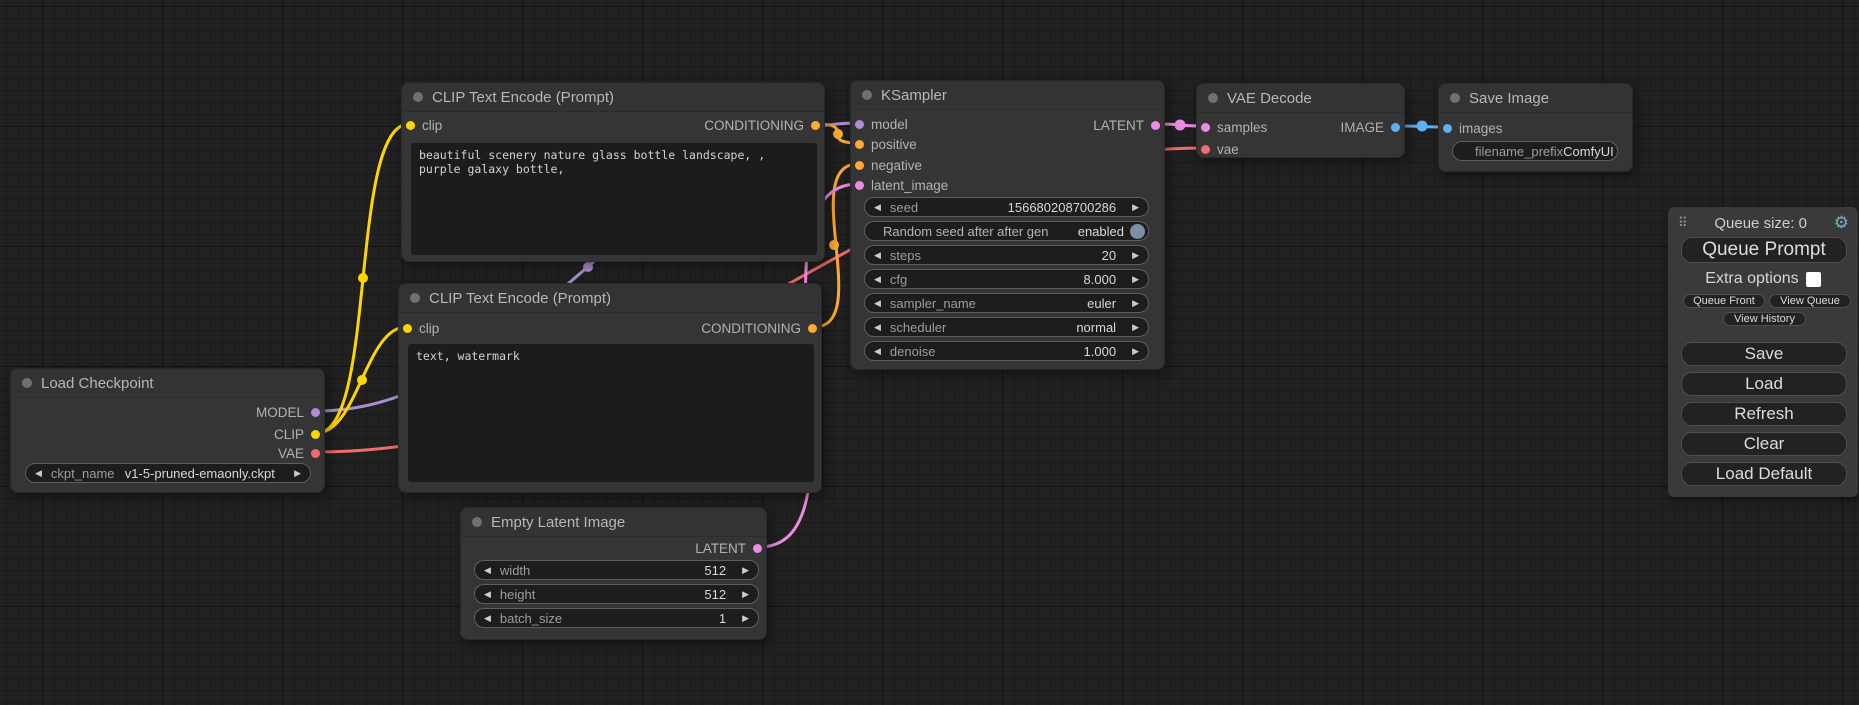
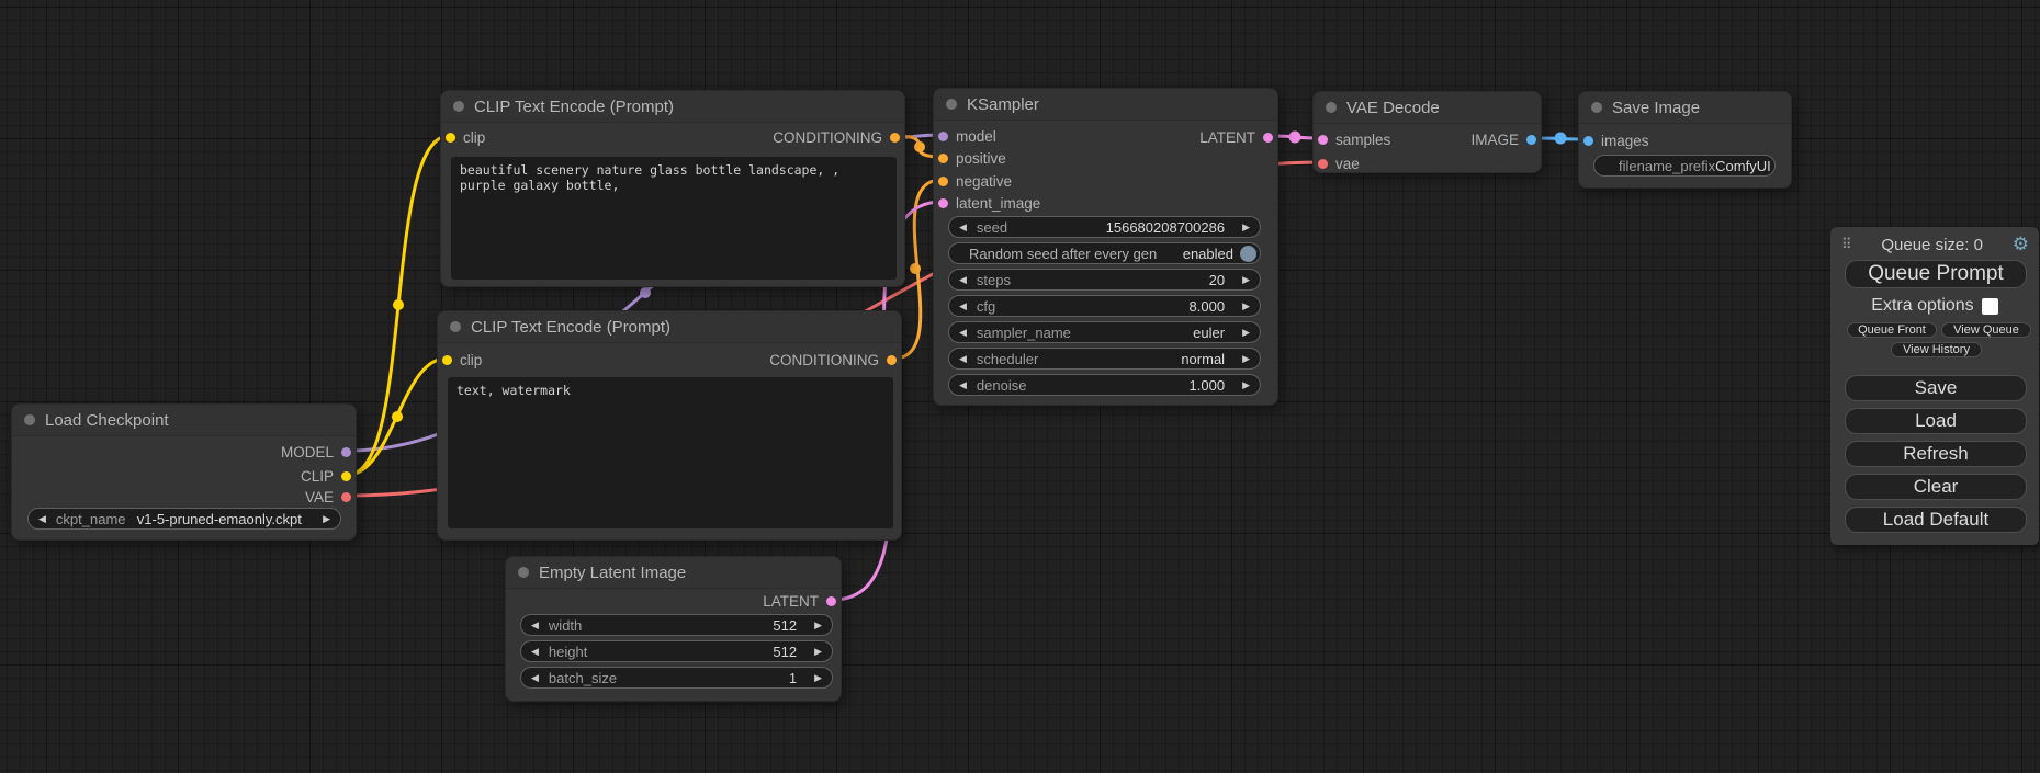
  Load Checkpoint
  MODEL
  CLIP
  VAE
  ◀
  ckpt_name
  v1-5-pruned-emaonly.ckpt
  ▶
  CLIP Text Encode (Prompt)
  clip
  CONDITIONING
  beautiful scenery nature glass bottle landscape, , purple galaxy bottle,
  CLIP Text Encode (Prompt)
  clip
  CONDITIONING
  text, watermark
  Empty Latent Image
  LATENT
  ◀
  width
  512
  ▶
  ◀
  height
  512
  ▶
  ◀
  batch_size
  1
  ▶
  KSampler
  model
  positive
  negative
  latent_image
  LATENT
  ◀
  seed
  156680208700286
  ▶
- Random seed after after gen
+ Random seed after every gen
  enabled
  ◀
  steps
  20
  ▶
  ◀
  cfg
  8.000
  ▶
  ◀
  sampler_name
  euler
  ▶
  ◀
  scheduler
  normal
  ▶
  ◀
  denoise
  1.000
  ▶
  VAE Decode
  samples
  vae
  IMAGE
  Save Image
  images
  filename_prefix
  ComfyUI
  ⠿
  Queue size: 0
  ⚙
  Queue Prompt
  Extra options
  Queue Front
  View Queue
  View History
  Save
  Load
  Refresh
  Clear
  Load Default
